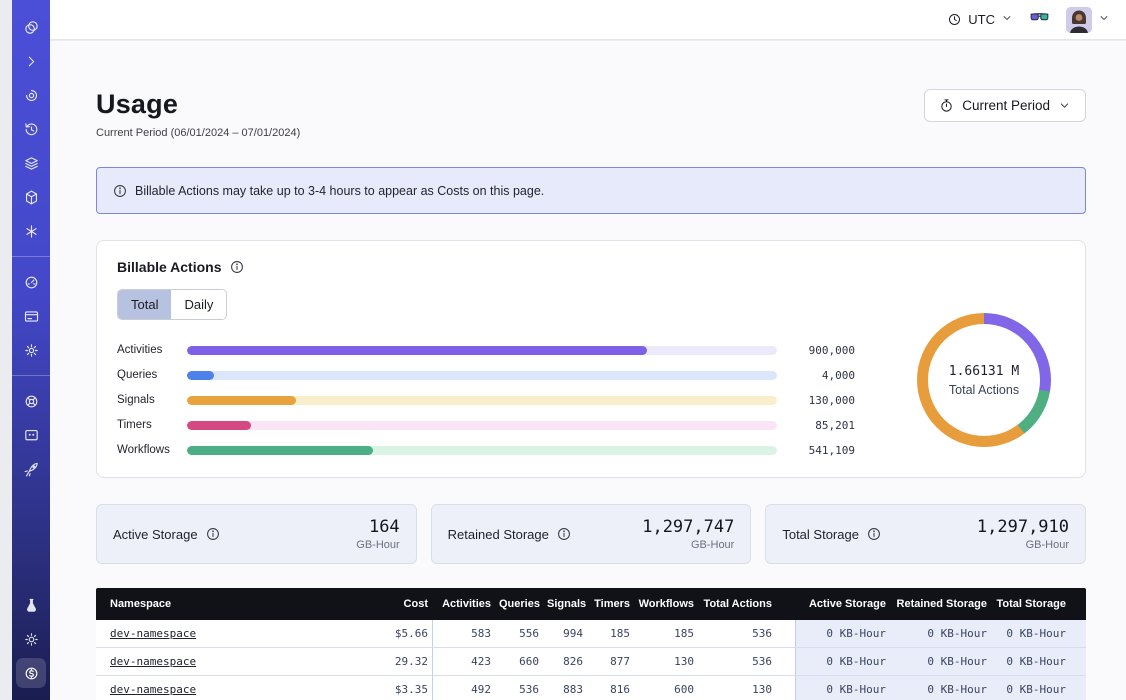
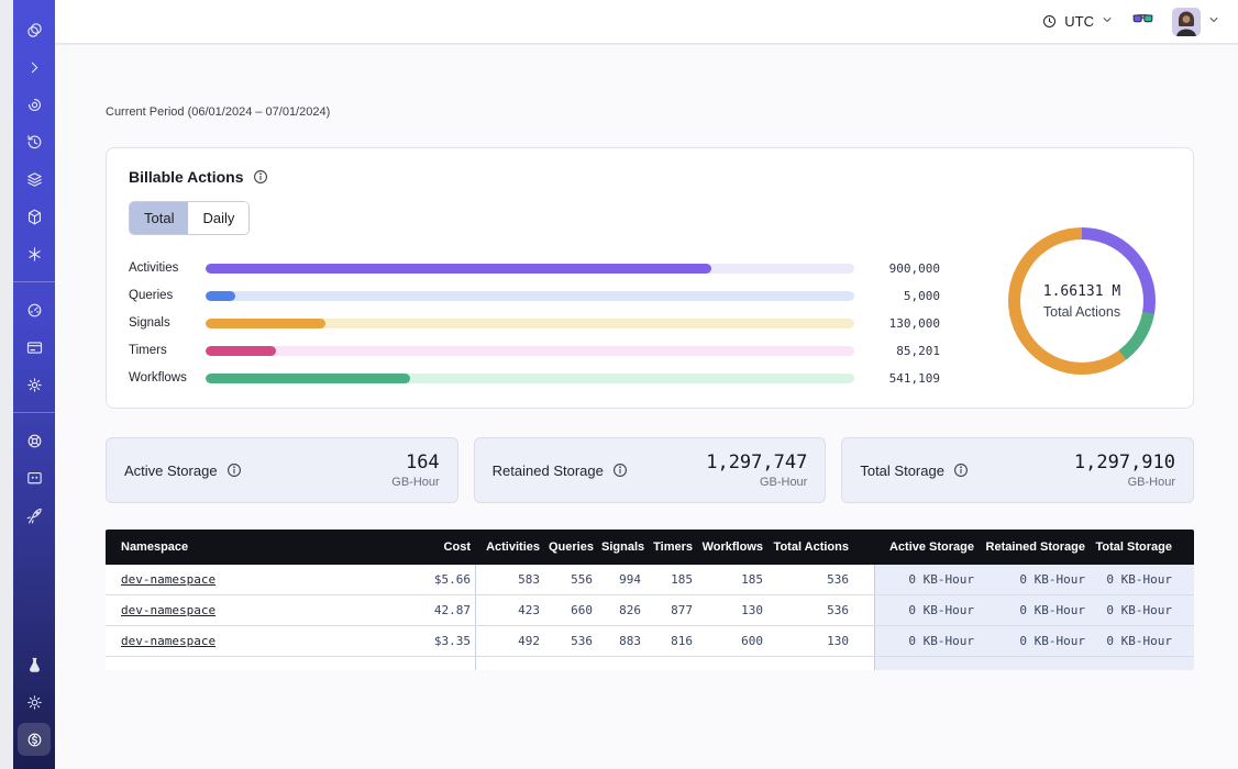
  UTC
- Usage
  Current Period (06/01/2024 – 07/01/2024)
- Current Period
- Billable Actions may take up to 3-4 hours to appear as Costs on this page.
  Billable Actions
  Total
  Daily
  Activities
  900,000
  Queries
- 4,000
+ 5,000
  Signals
  130,000
  Timers
  85,201
  Workflows
  541,109
  1.66131 M
  Total Actions
  Active Storage
  164
  GB-Hour
  Retained Storage
  1,297,747
  GB-Hour
  Total Storage
  1,297,910
  GB-Hour
  Namespace
  Cost
  Activities
  Queries
  Signals
  Timers
  Workflows
  Total Actions
  Active Storage
  Retained Storage
  Total Storage
  dev-namespace
  $5.66
  583
  556
  994
  185
  185
  536
  0 KB-Hour
  0 KB-Hour
  0 KB-Hour
  dev-namespace
- 29.32
+ 42.87
  423
  660
  826
  877
  130
  536
  0 KB-Hour
  0 KB-Hour
  0 KB-Hour
  dev-namespace
  $3.35
  492
  536
  883
  816
  600
  130
  0 KB-Hour
  0 KB-Hour
  0 KB-Hour
